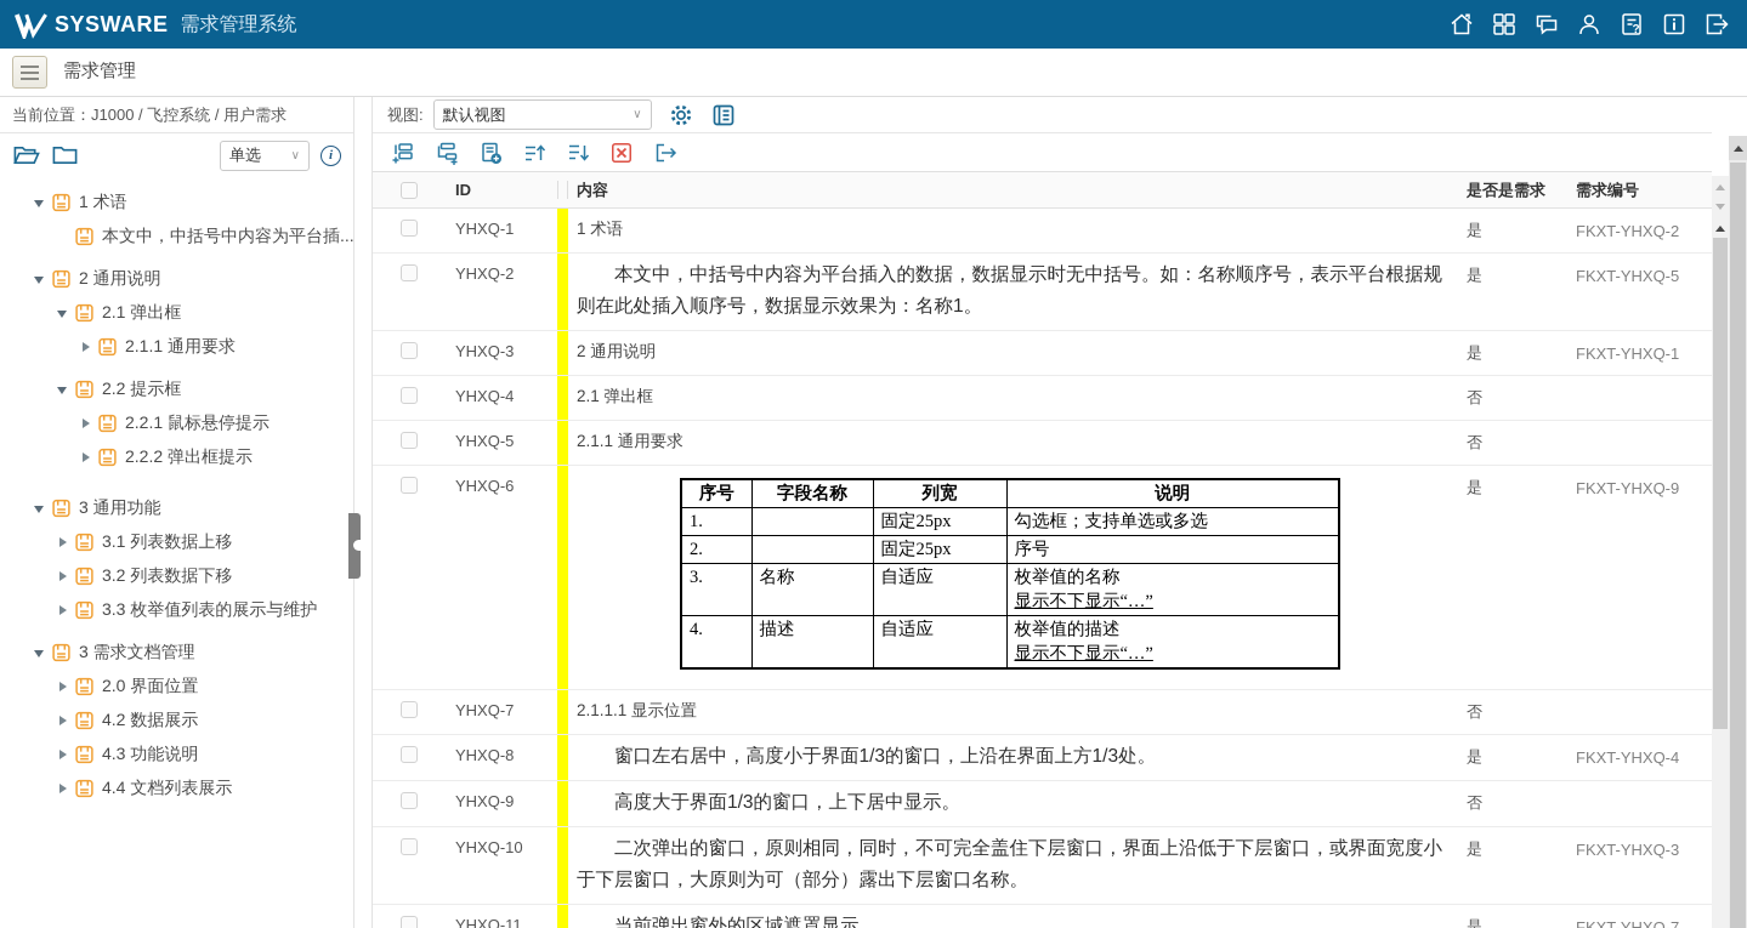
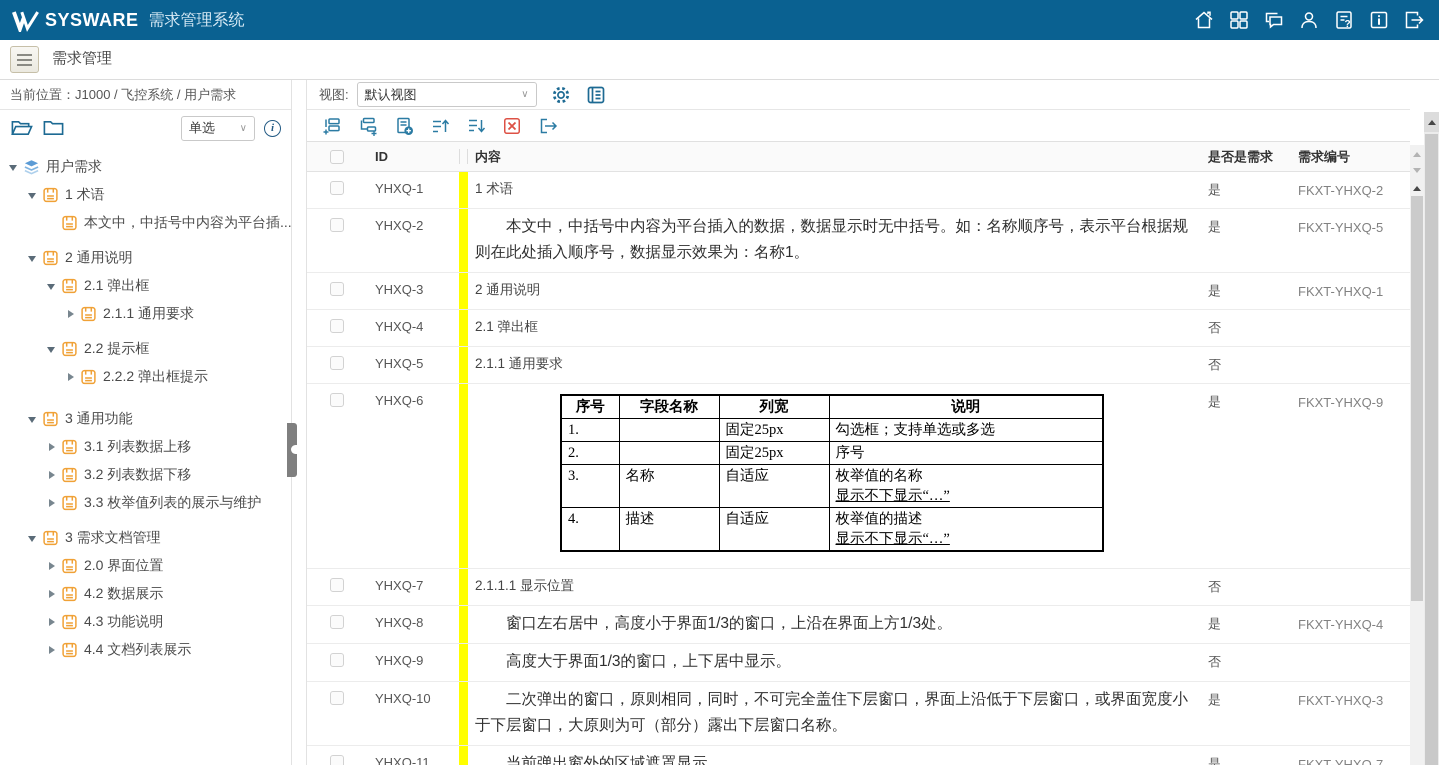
  SYSWARE
  需求管理系统
  ?
  需求管理
  当前位置：
  J1000 / 飞控系统 / 用户需求
  单选
  ∨
  i
+ 用户需求
  1 术语
  本文中，中括号中内容为平台插...
  2 通用说明
  2.1 弹出框
  2.1.1 通用要求
  2.2 提示框
- 2.2.1 鼠标悬停提示
  2.2.2 弹出框提示
  3 通用功能
  3.1 列表数据上移
  3.2 列表数据下移
  3.3 枚举值列表的展示与维护
  3 需求文档管理
  2.0 界面位置
  4.2 数据展示
  4.3 功能说明
  4.4 文档列表展示
  视图:
  默认视图
  ∨
  ID
  内容
  是否是需求
  需求编号
  YHXQ-1
  1 术语
  是
  FKXT-YHXQ-2
  YHXQ-2
  本文中，中括号中内容为平台插入的数据，数据显示时无中括号。如：名称顺序号，表示平台根据规则在此处插入顺序号，数据显示效果为：名称1。
  是
  FKXT-YHXQ-5
  YHXQ-3
  2 通用说明
  是
  FKXT-YHXQ-1
  YHXQ-4
  2.1 弹出框
  否
  YHXQ-5
  2.1.1 通用要求
  否
  YHXQ-6
  序号	字段名称	列宽	说明
  1.		固定25px	勾选框；支持单选或多选
  2.		固定25px	序号
  3.	名称	自适应	枚举值的名称显示不下显示“…”
  4.	描述	自适应	枚举值的描述显示不下显示“…”
  是
  FKXT-YHXQ-9
  YHXQ-7
  2.1.1.1 显示位置
  否
  YHXQ-8
  窗口左右居中，高度小于界面1/3的窗口，上沿在界面上方1/3处。
  是
  FKXT-YHXQ-4
  YHXQ-9
  高度大于界面1/3的窗口，上下居中显示。
  否
  YHXQ-10
  二次弹出的窗口，原则相同，同时，不可完全盖住下层窗口，界面上沿低于下层窗口，或界面宽度小于下层窗口，大原则为可（部分）露出下层窗口名称。
  是
  FKXT-YHXQ-3
  YHXQ-11
  当前弹出窗外的区域遮罩显示。
  是
